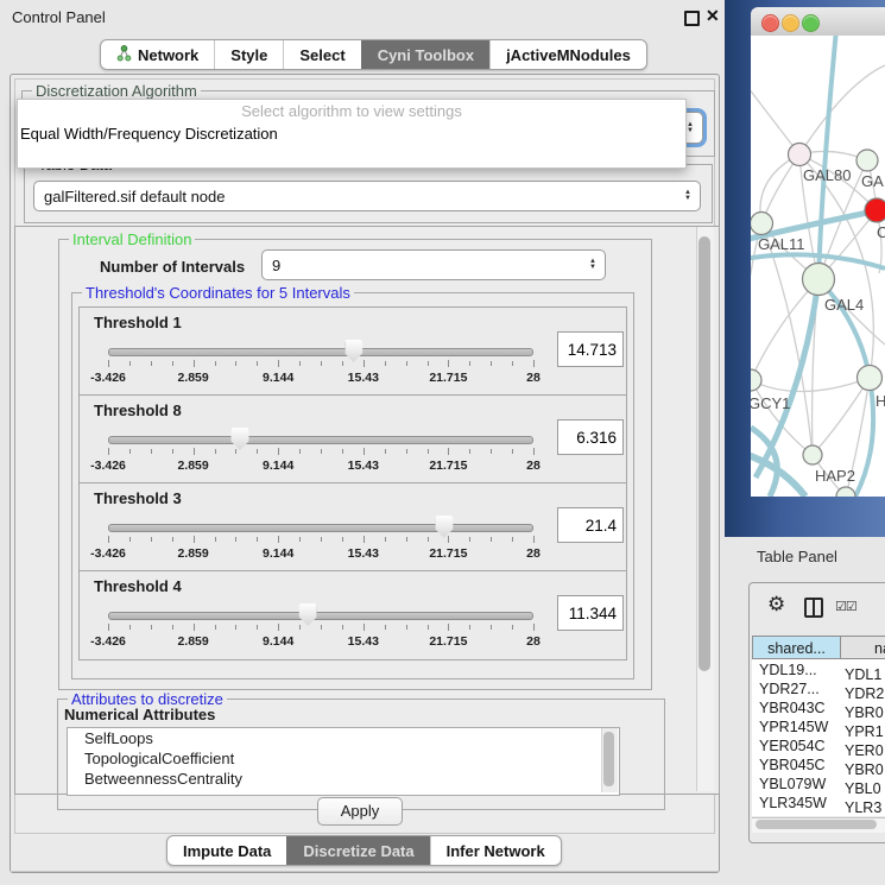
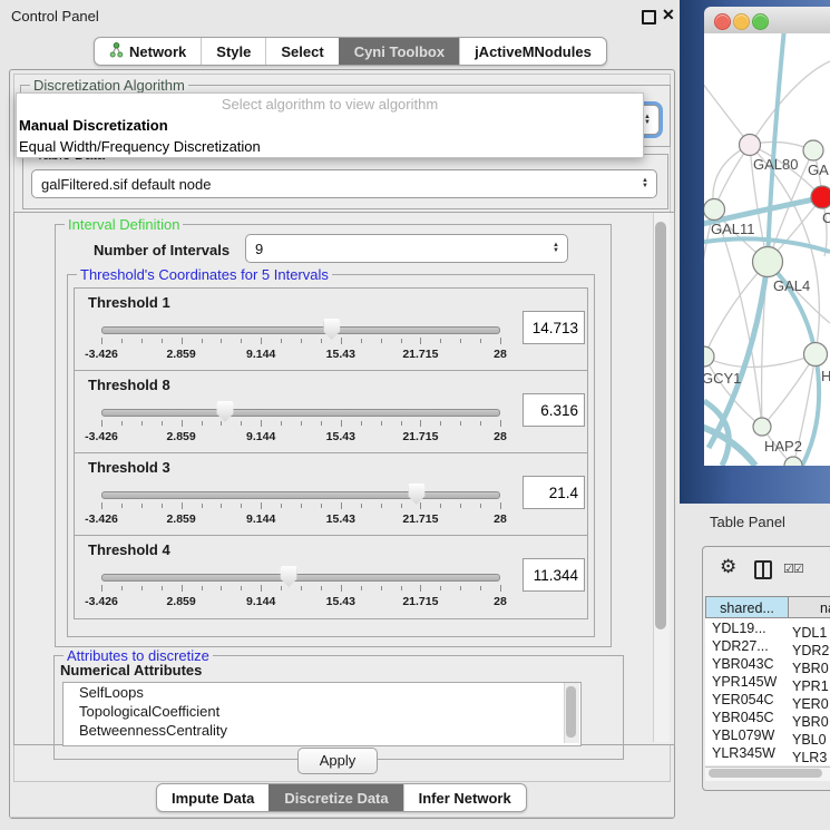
  Control Panel
  ✕
  Network
  Style
  Select
  Cyni Toolbox
  jActiveMNodules
  Discretization Algorithm
  galFiltered.sif default node
  Interval Definition
  Number of Intervals
  9
  Threshold's Coordinates for 5 Intervals
  Threshold 1
  -3.426
  2.859
  9.144
  15.43
  21.715
  28
  14.713
  Threshold 8
  -3.426
  2.859
  9.144
  15.43
  21.715
  28
  6.316
  Threshold 3
  -3.426
  2.859
  9.144
  15.43
  21.715
  28
  21.4
  Threshold 4
  -3.426
  2.859
  9.144
  15.43
  21.715
  28
  11.344
  Attributes to discretize
  Numerical Attributes
  SelfLoops
  TopologicalCoefficient
  BetweennessCentrality
  Apply
  Impute Data
  Discretize Data
  Infer Network
- Select algorithm to view settings
+ Select algorithm to view algorithm
+ Manual Discretization
  Equal Width/Frequency Discretization
  GAL80
  GA
  C
  GAL11
  GAL4
  GCY1
  H
  HAP2
  Table Panel
  ⚙
  ☑☑
  shared...
  YDL19... YDL1
  YDR27... YDR2
  YBR043C YBR0
  YPR145W YPR1
  YER054C YER0
  YBR045C YBR0
  YBL079W YBL0
  YLR345W YLR3
